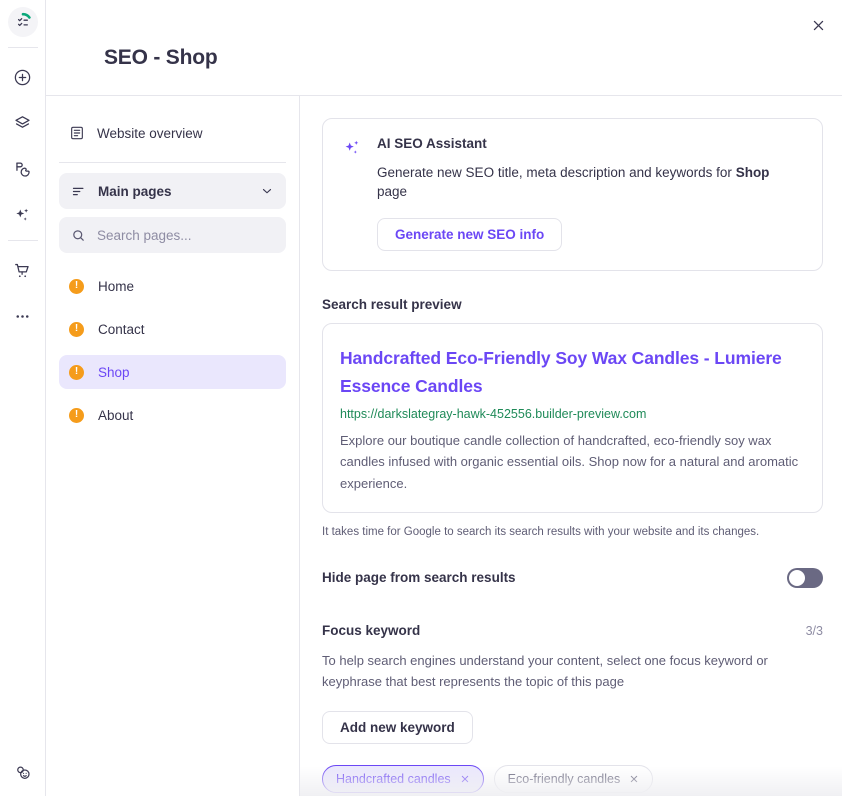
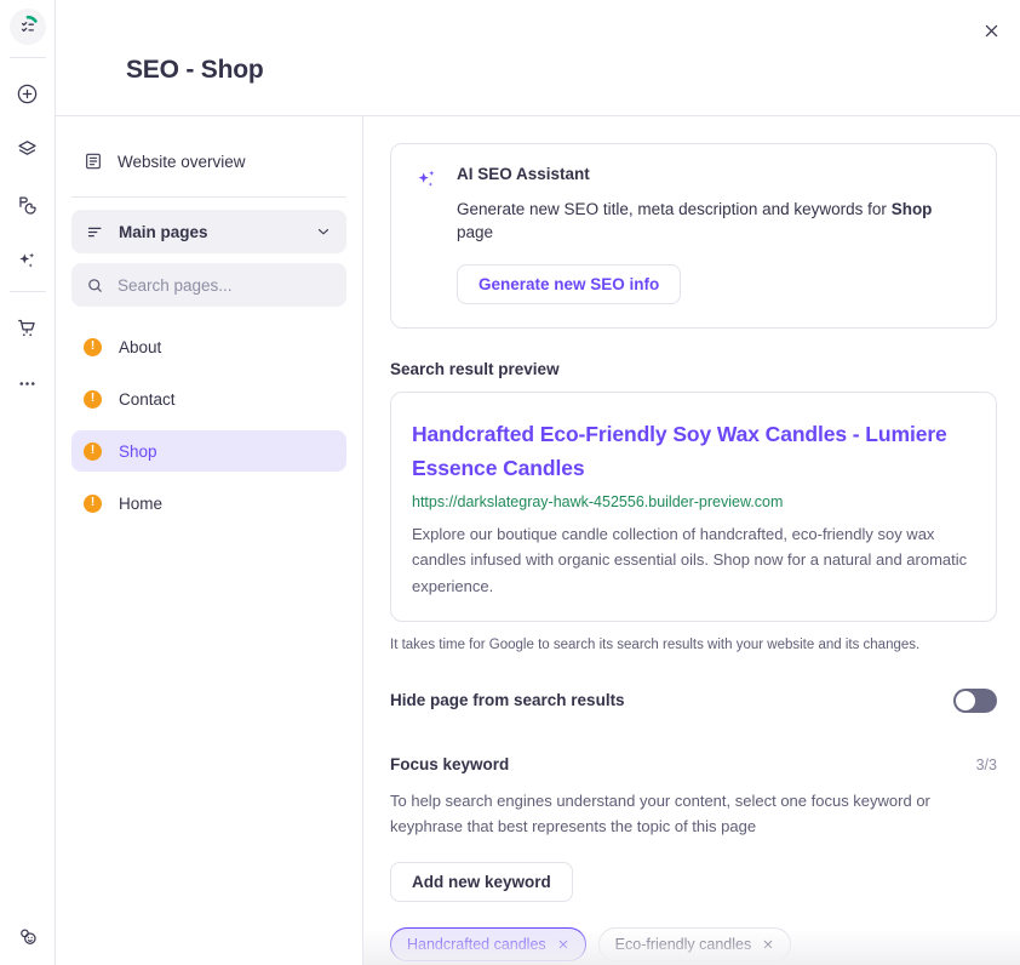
  SEO - Shop
  Website overview
  Main pages
  Search pages...
  !
- Home
+ About
  !
  Contact
  !
  Shop
  !
- About
+ Home
  AI SEO Assistant
  Generate new SEO title, meta description and keywords for Shop page
  Generate new SEO info
  Search result preview
  Handcrafted Eco-Friendly Soy Wax Candles - Lumiere Essence Candles
  https://darkslategray-hawk-452556.builder-preview.com
  Explore our boutique candle collection of handcrafted, eco-friendly soy wax candles infused with organic essential oils. Shop now for a natural and aromatic experience.
  It takes time for Google to search its search results with your website and its changes.
  Hide page from search results
  Focus keyword
  3/3
  To help search engines understand your content, select one focus keyword or keyphrase that best represents the topic of this page
  Add new keyword
